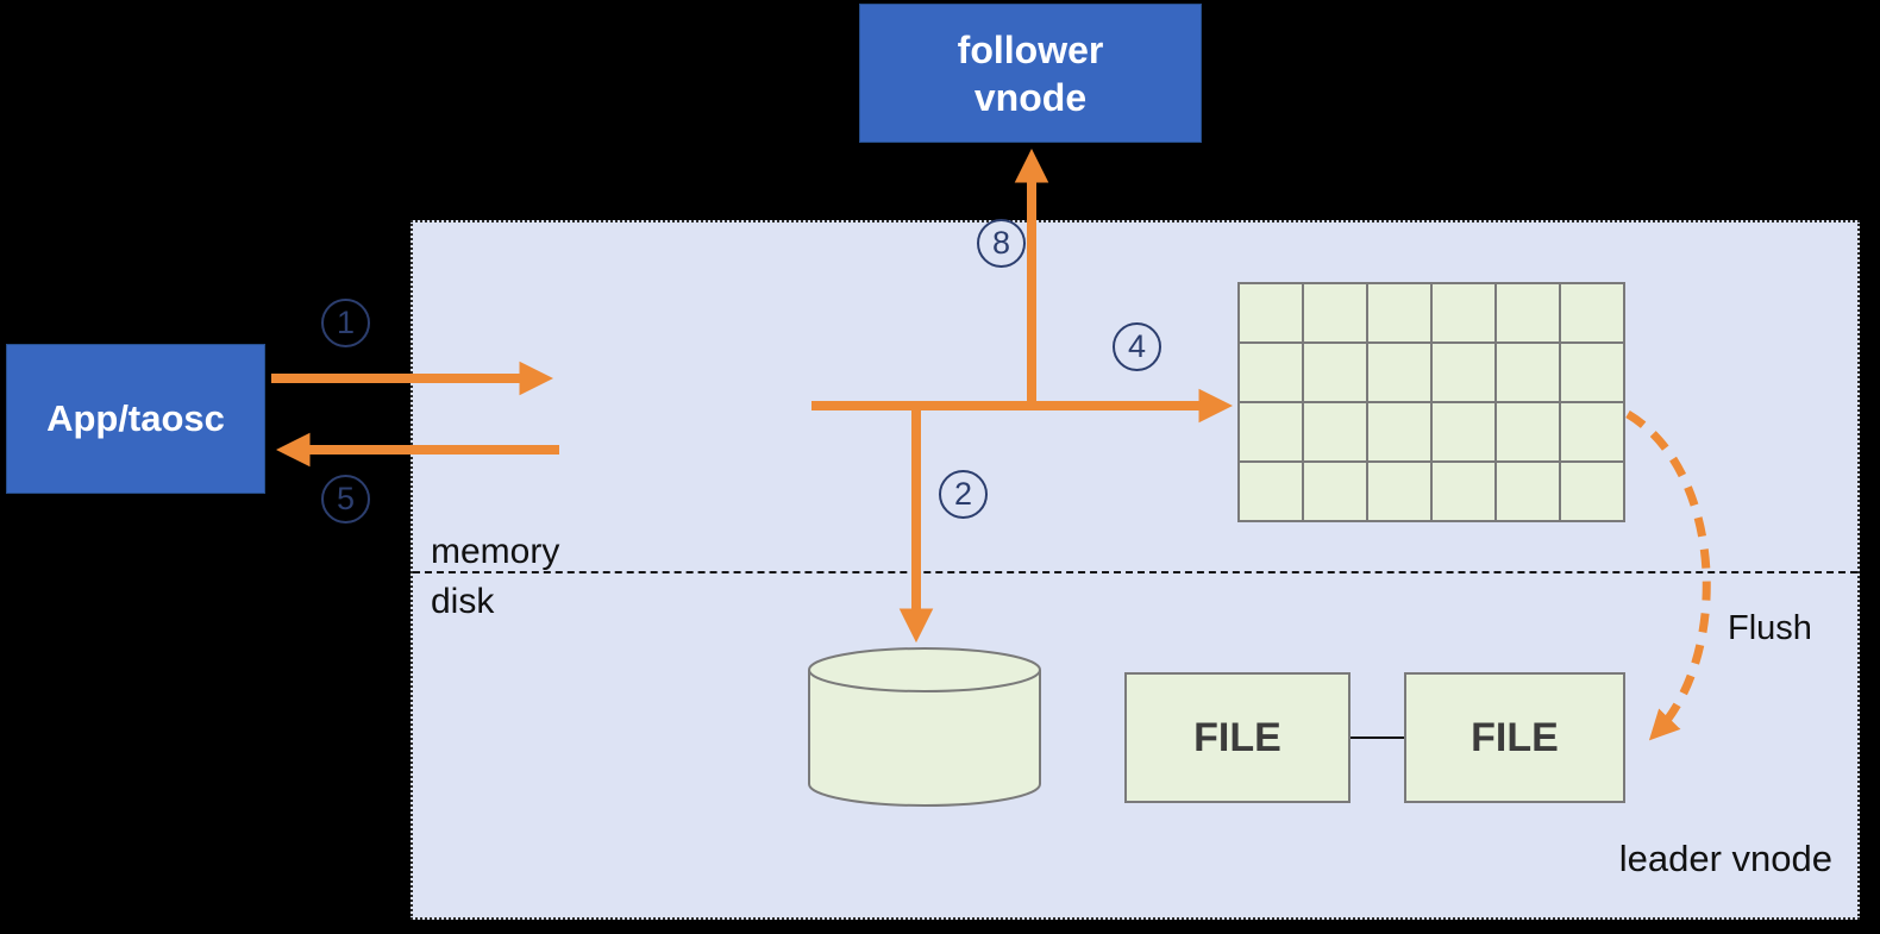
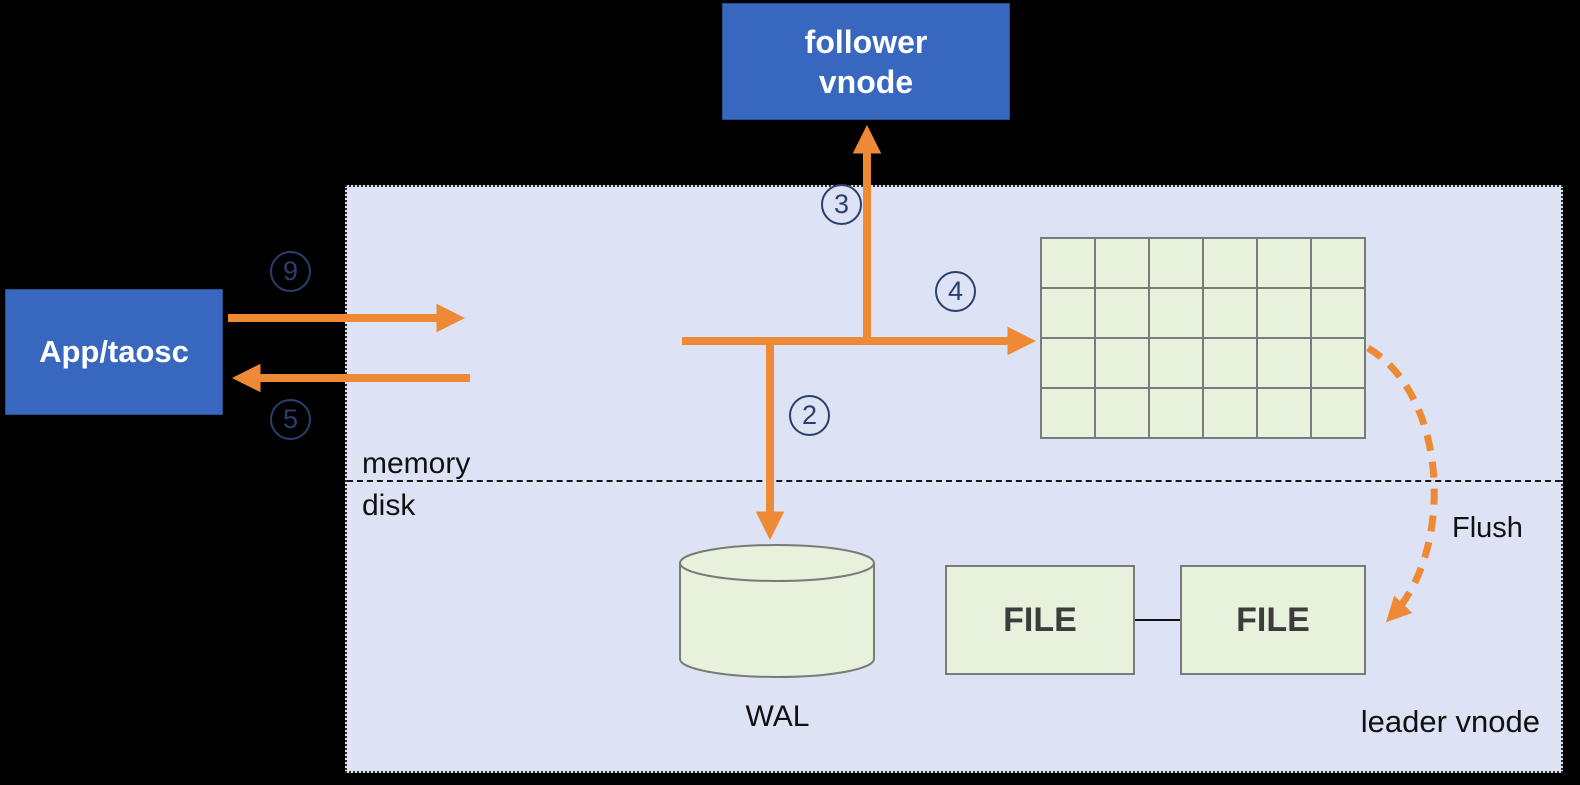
  memory
  disk
  follower
  vnode
  App/taosc
  FILE
  FILE
+ WAL
  leader vnode
  Flush
- 1
+ 9
  2
- 8
+ 3
  4
  5
